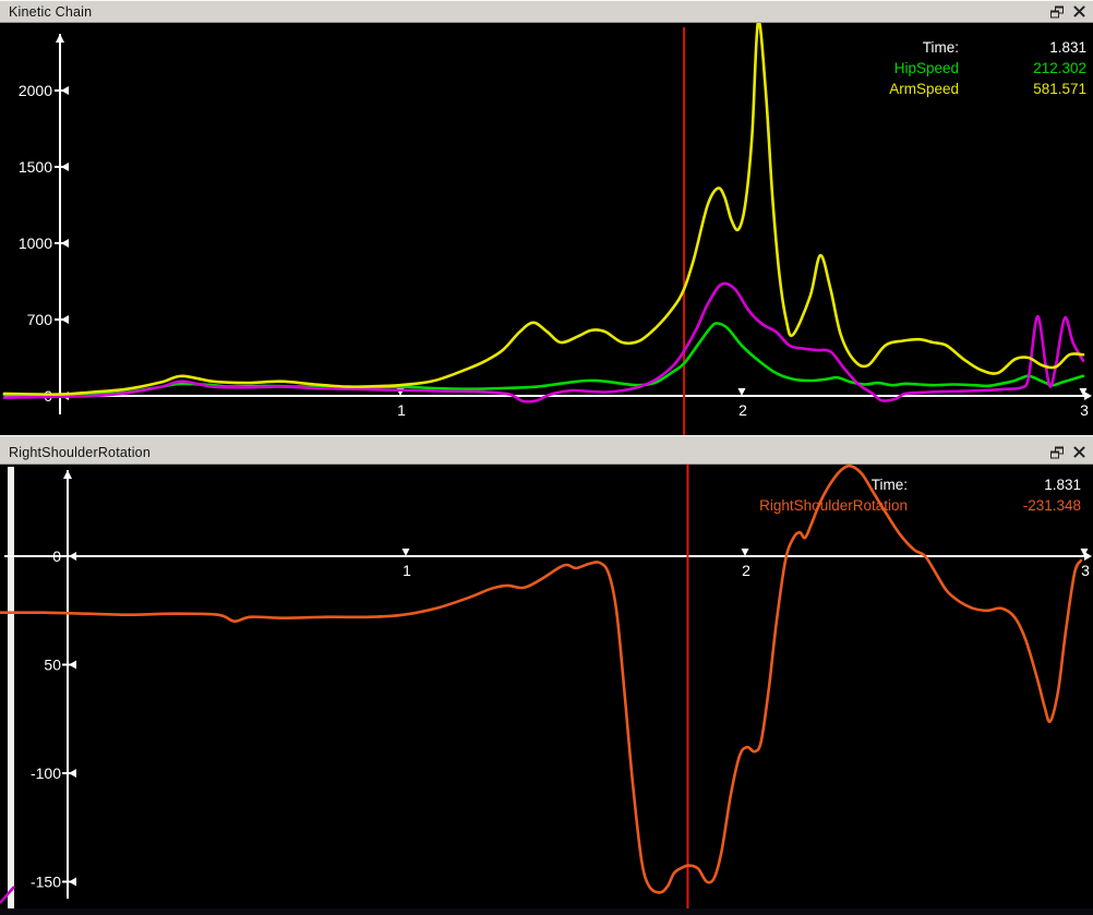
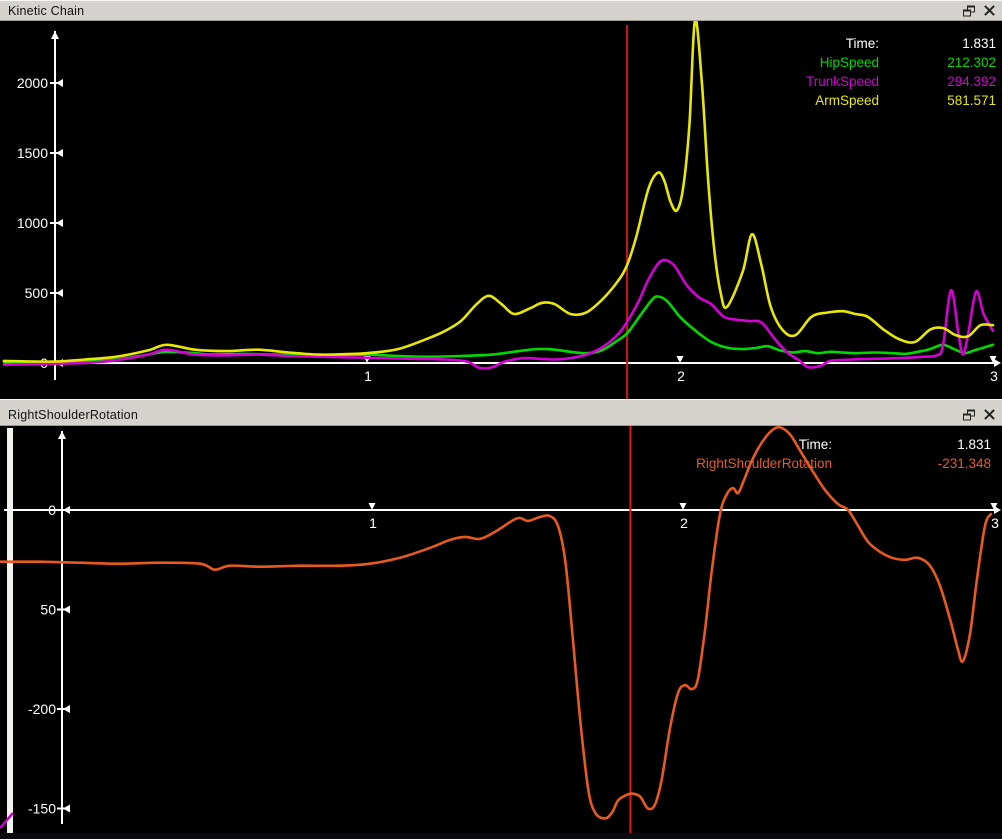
  Kinetic Chain
  1
  2
  3
- 700
+ 500
  1000
  1500
  2000
  Time:
  1.831
  HipSpeed
  212.302
+ TrunkSpeed
+ 294.392
  ArmSpeed
  581.571
  RightShoulderRotation
  1
  2
  3
  0
  50
- -100
+ -200
  -150
  Time:
  1.831
  RightShoulderRotation
  -231.348
